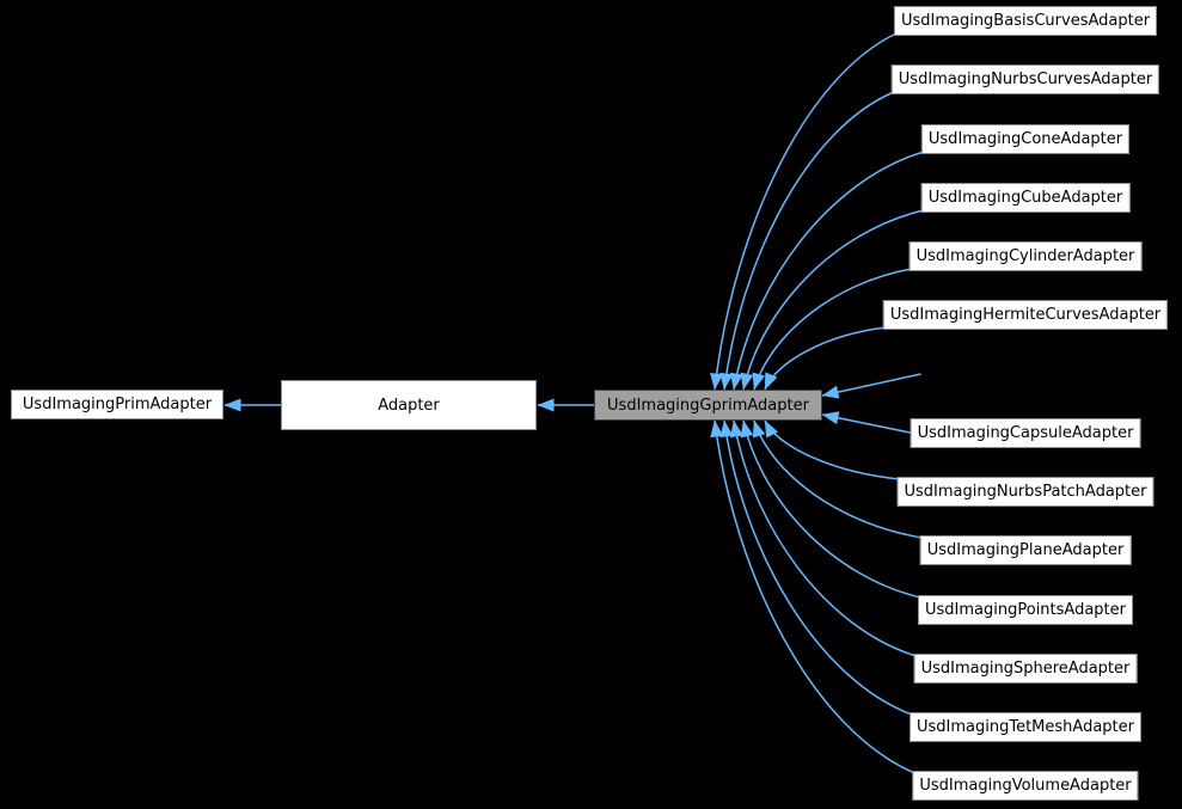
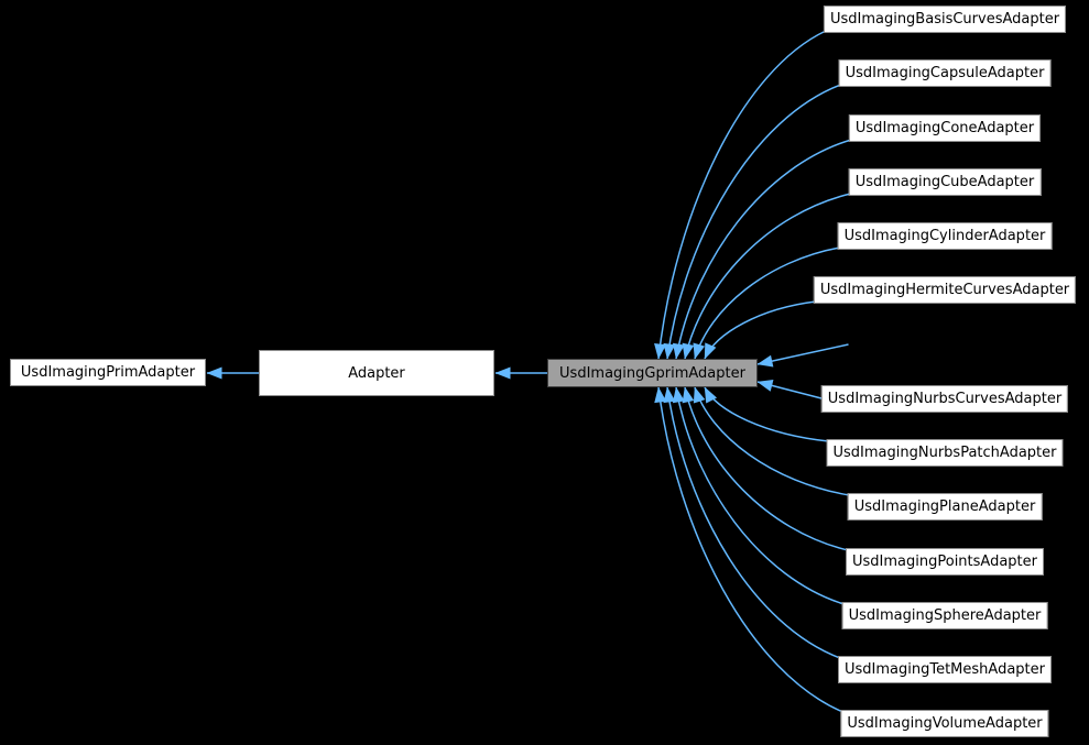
  UsdImagingPrimAdapter
  Adapter
  UsdImagingGprimAdapter
  UsdImagingBasisCurvesAdapter
- UsdImagingNurbsCurvesAdapter
+ UsdImagingCapsuleAdapter
  UsdImagingConeAdapter
  UsdImagingCubeAdapter
  UsdImagingCylinderAdapter
  UsdImagingHermiteCurvesAdapter
- UsdImagingCapsuleAdapter
+ UsdImagingNurbsCurvesAdapter
  UsdImagingNurbsPatchAdapter
  UsdImagingPlaneAdapter
  UsdImagingPointsAdapter
  UsdImagingSphereAdapter
  UsdImagingTetMeshAdapter
  UsdImagingVolumeAdapter
